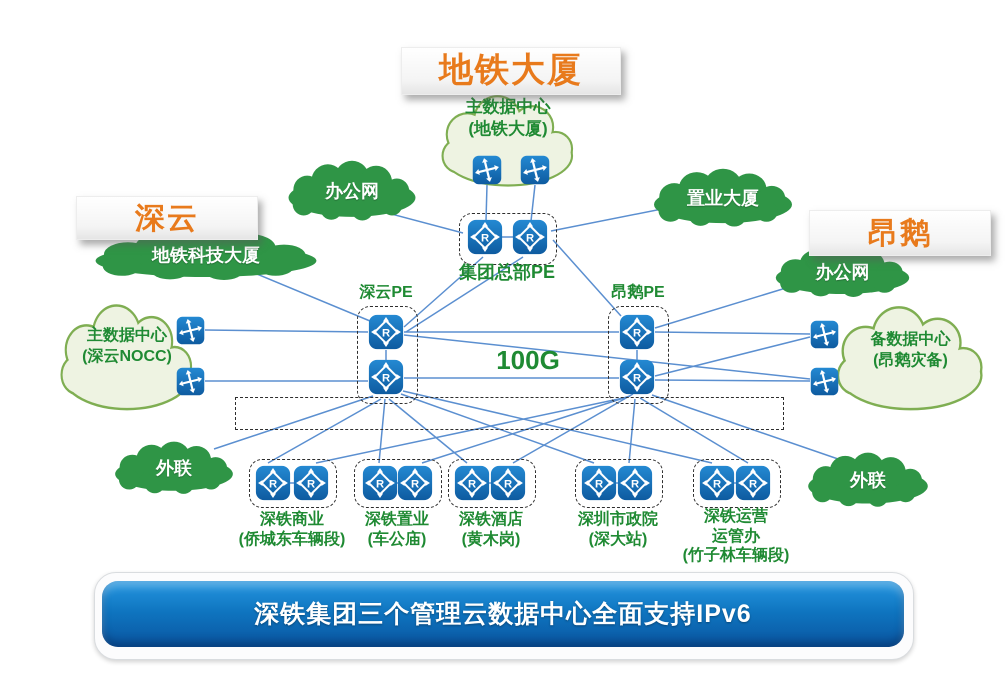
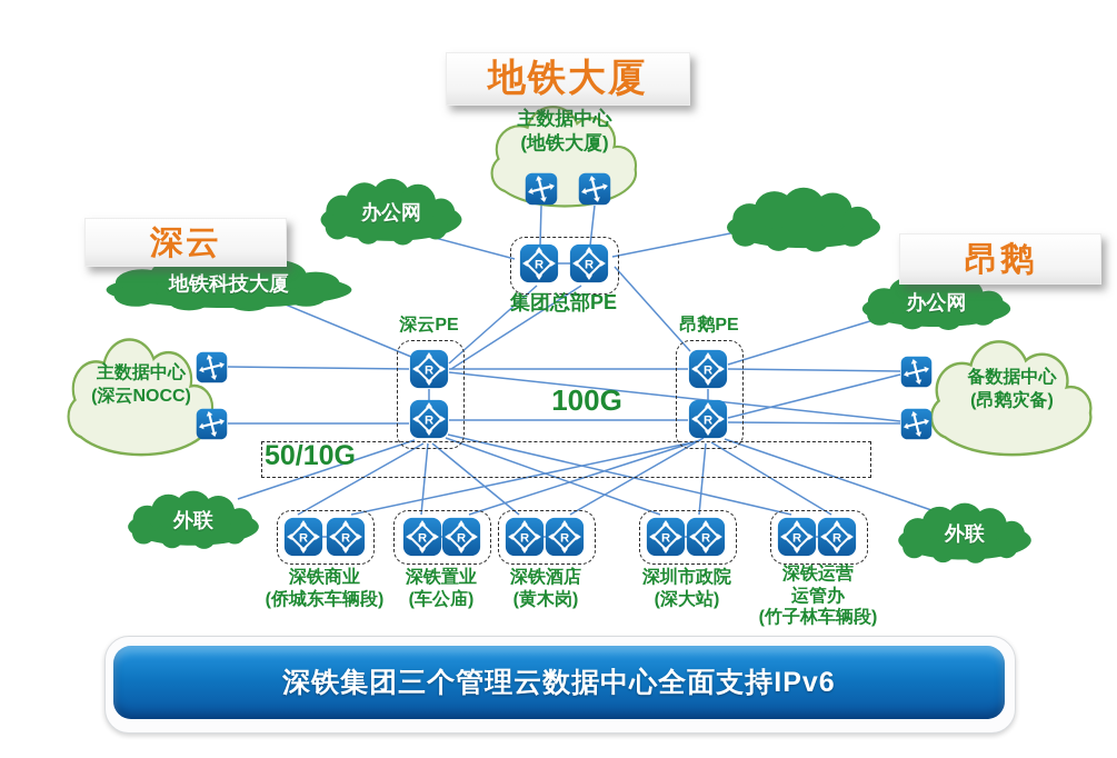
  地铁大厦
  深云
  昂鹅
  主数据中心
  (地铁大厦)
  主数据中心
  (深云NOCC)
  备数据中心
  (昂鹅灾备)
  办公网
- 置业大厦
  地铁科技大厦
  办公网
  外联
  外联
  集团总部PE
  深云PE
  昂鹅PE
  100G
+ 50/10G
  深铁商业
  (侨城东车辆段)
  深铁置业
  (车公庙)
  深铁酒店
  (黄木岗)
  深圳市政院
  (深大站)
  深铁运营
  运管办
  (竹子林车辆段)
  深铁集团三个管理云数据中心全面支持IPv6
